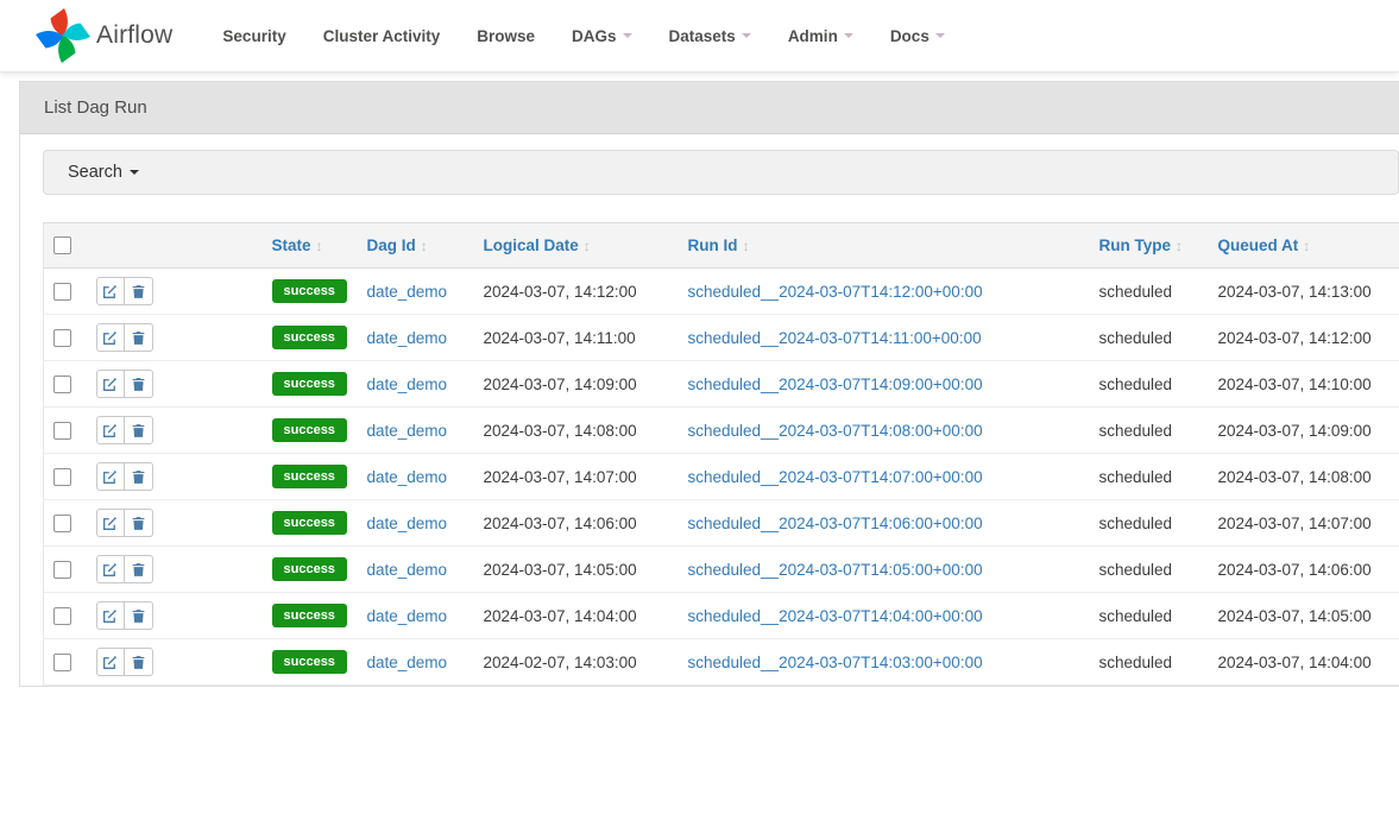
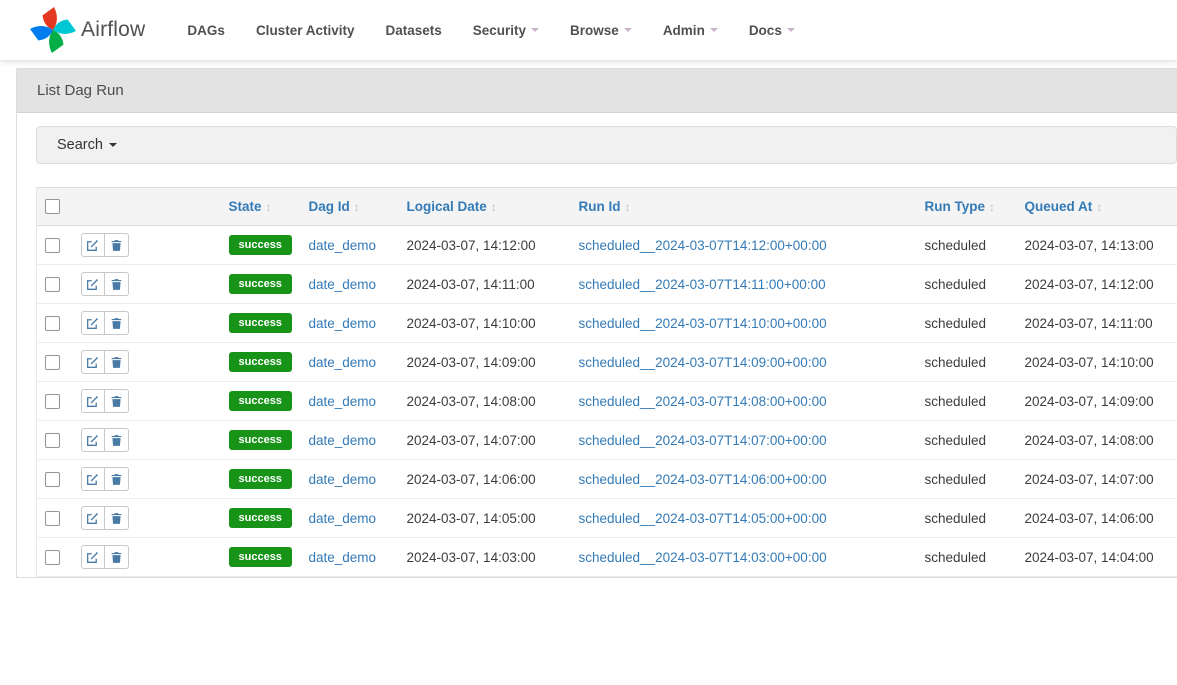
  Airflow
- Security
+ DAGs
  Cluster Activity
- Browse
+ Datasets
- DAGs
+ Security
- Datasets
+ Browse
  Admin
  Docs
  List Dag Run
  Search
  		State ↕	Dag Id ↕	Logical Date ↕	Run Id ↕	Run Type ↕	Queued At ↕
  		success	date_demo	2024-03-07, 14:12:00	scheduled__2024-03-07T14:12:00+00:00	scheduled	2024-03-07, 14:13:00
  		success	date_demo	2024-03-07, 14:11:00	scheduled__2024-03-07T14:11:00+00:00	scheduled	2024-03-07, 14:12:00
+ 		success	date_demo	2024-03-07, 14:10:00	scheduled__2024-03-07T14:10:00+00:00	scheduled	2024-03-07, 14:11:00
  		success	date_demo	2024-03-07, 14:09:00	scheduled__2024-03-07T14:09:00+00:00	scheduled	2024-03-07, 14:10:00
  		success	date_demo	2024-03-07, 14:08:00	scheduled__2024-03-07T14:08:00+00:00	scheduled	2024-03-07, 14:09:00
  		success	date_demo	2024-03-07, 14:07:00	scheduled__2024-03-07T14:07:00+00:00	scheduled	2024-03-07, 14:08:00
  		success	date_demo	2024-03-07, 14:06:00	scheduled__2024-03-07T14:06:00+00:00	scheduled	2024-03-07, 14:07:00
  		success	date_demo	2024-03-07, 14:05:00	scheduled__2024-03-07T14:05:00+00:00	scheduled	2024-03-07, 14:06:00
- 		success	date_demo	2024-03-07, 14:04:00	scheduled__2024-03-07T14:04:00+00:00	scheduled	2024-03-07, 14:05:00
- 		success	date_demo	2024-02-07, 14:03:00	scheduled__2024-03-07T14:03:00+00:00	scheduled	2024-03-07, 14:04:00
+ 		success	date_demo	2024-03-07, 14:03:00	scheduled__2024-03-07T14:03:00+00:00	scheduled	2024-03-07, 14:04:00
